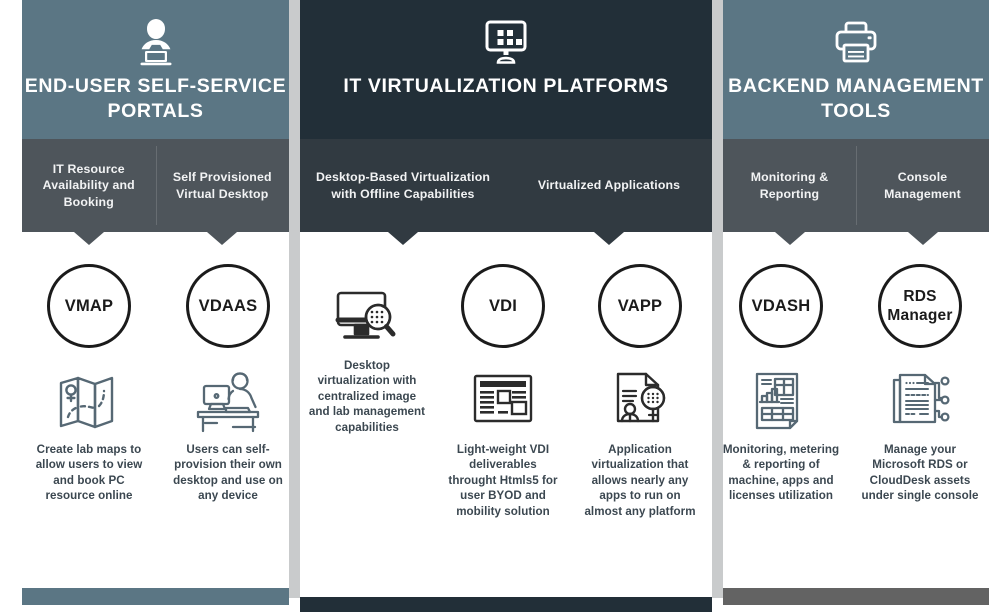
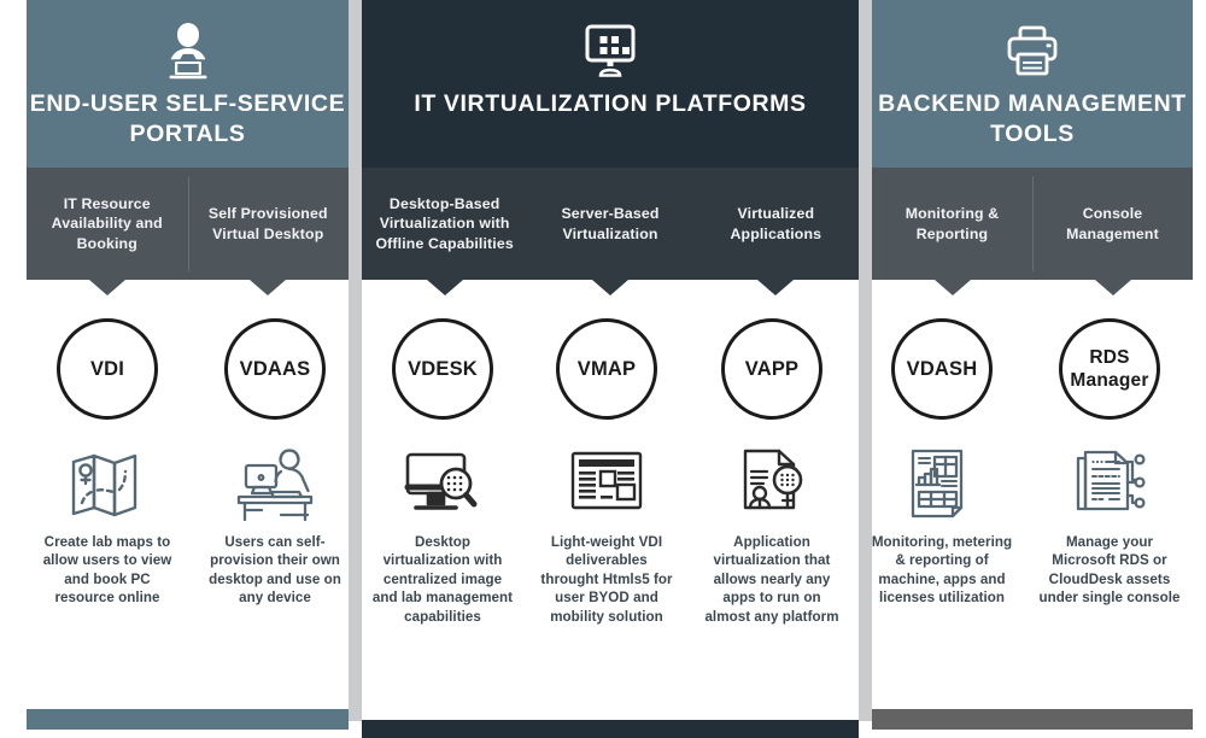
  END-USER SELF-SERVICE PORTALS
  IT Resource Availability and Booking
  Self Provisioned Virtual Desktop
  IT VIRTUALIZATION PLATFORMS
  Desktop-Based Virtualization with Offline Capabilities
+ Server-Based Virtualization
  Virtualized Applications
  BACKEND MANAGEMENT TOOLS
  Monitoring & Reporting
  Console Management
- VMAP
+ VDI
  Create lab maps to allow users to view and book PC resource online
  VDAAS
  Users can self-provision their own desktop and use on any device
+ VDESK
  Desktop virtualization with centralized image and lab management capabilities
- VDI
+ VMAP
  Light-weight VDI deliverables throught Htmls5 for user BYOD and mobility solution
  VAPP
  Application virtualization that allows nearly any apps to run on almost any platform
  VDASH
  Monitoring, metering & reporting of machine, apps and licenses utilization
  RDS Manager
  Manage your Microsoft RDS or CloudDesk assets under single console
